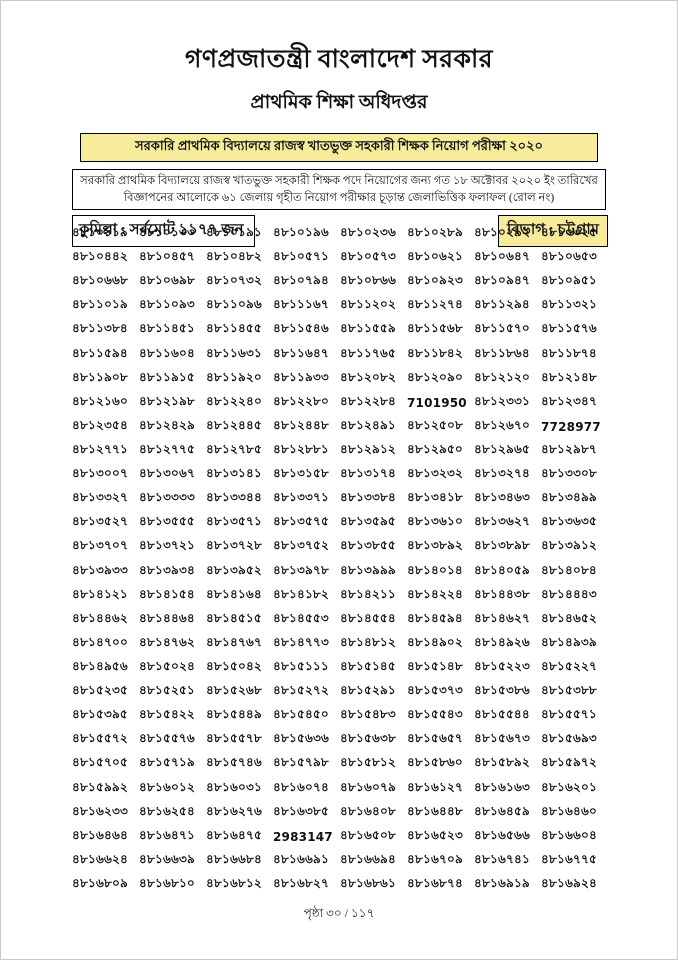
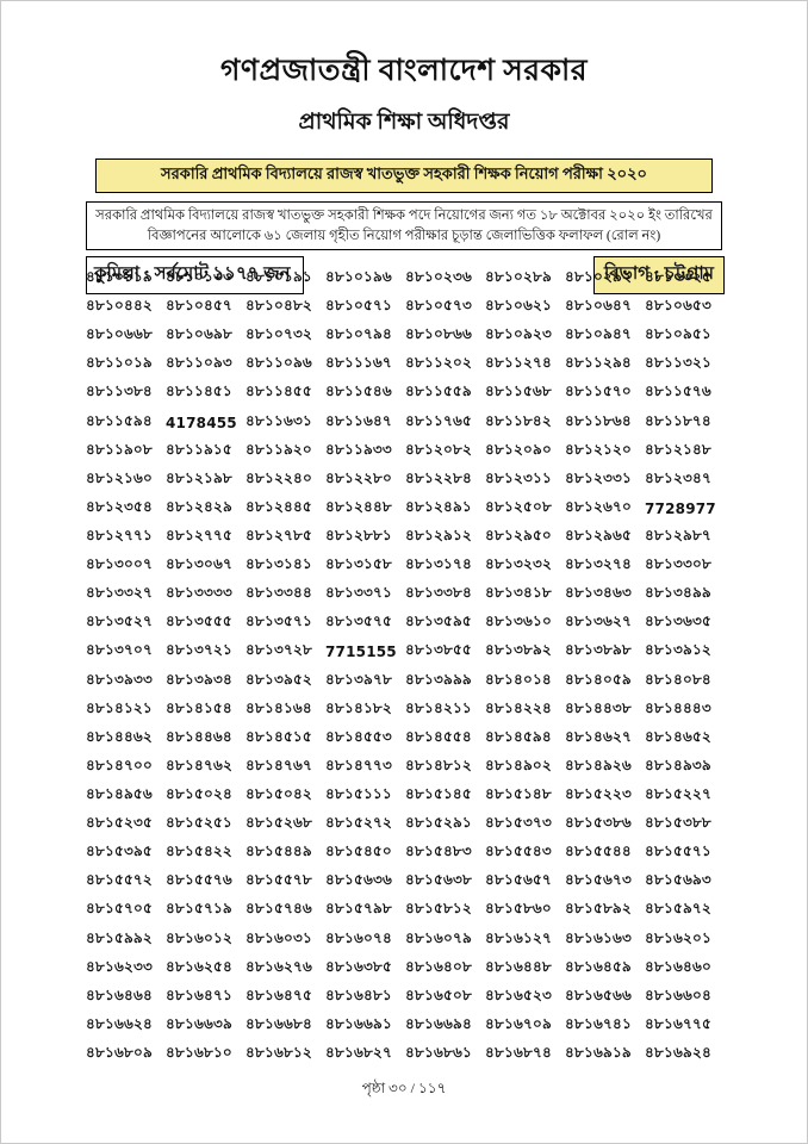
  গণপ্রজাতন্ত্রী বাংলাদেশ সরকার
  প্রাথমিক শিক্ষা অধিদপ্তর
  সরকারি প্রাথমিক বিদ্যালয়ে রাজস্ব খাতভুক্ত সহকারী শিক্ষক নিয়োগ পরীক্ষা ২০২০
  সরকারি প্রাথমিক বিদ্যালয়ে রাজস্ব খাতভুক্ত সহকারী শিক্ষক পদে নিয়োগের জন্য গত ১৮ অক্টোবর ২০২০ ইং তারিখের
  বিজ্ঞাপনের আলোকে ৬১ জেলায় গৃহীত নিয়োগ পরীক্ষার চূড়ান্ত জেলাভিত্তিক ফলাফল (রোল নং)
  কুমিল্লা : সর্বমোট ১১৭৭ জন
  বিভাগ : চট্টগ্রাম
  ৪৮১০১১৯
  ৪৮১০১৩৩
  ৪৮১০১৯১
  ৪৮১০১৯৬
  ৪৮১০২৩৬
  ৪৮১০২৮৯
  ৪৮১০২৯২
  ৪৮১০৩২৫
  ৪৮১০৪৪২
  ৪৮১০৪৫৭
  ৪৮১০৪৮২
  ৪৮১০৫৭১
  ৪৮১০৫৭৩
  ৪৮১০৬২১
  ৪৮১০৬৪৭
  ৪৮১০৬৫৩
  ৪৮১০৬৬৮
  ৪৮১০৬৯৮
  ৪৮১০৭৩২
  ৪৮১০৭৯৪
  ৪৮১০৮৬৬
  ৪৮১০৯২৩
  ৪৮১০৯৪৭
  ৪৮১০৯৫১
  ৪৮১১০১৯
  ৪৮১১০৯৩
  ৪৮১১০৯৬
  ৪৮১১১৬৭
  ৪৮১১২০২
  ৪৮১১২৭৪
  ৪৮১১২৯৪
  ৪৮১১৩২১
  ৪৮১১৩৮৪
  ৪৮১১৪৫১
  ৪৮১১৪৫৫
  ৪৮১১৫৪৬
  ৪৮১১৫৫৯
  ৪৮১১৫৬৮
  ৪৮১১৫৭০
  ৪৮১১৫৭৬
  ৪৮১১৫৯৪
- ৪৮১১৬০৪
+ 4178455
  ৪৮১১৬৩১
  ৪৮১১৬৪৭
  ৪৮১১৭৬৫
  ৪৮১১৮৪২
  ৪৮১১৮৬৪
  ৪৮১১৮৭৪
  ৪৮১১৯০৮
  ৪৮১১৯১৫
  ৪৮১১৯২০
  ৪৮১১৯৩৩
  ৪৮১২০৮২
  ৪৮১২০৯০
  ৪৮১২১২০
  ৪৮১২১৪৮
  ৪৮১২১৬০
  ৪৮১২১৯৮
  ৪৮১২২৪০
  ৪৮১২২৮০
  ৪৮১২২৮৪
- 7101950
+ ৪৮১২৩১১
  ৪৮১২৩৩১
  ৪৮১২৩৪৭
  ৪৮১২৩৫৪
  ৪৮১২৪২৯
  ৪৮১২৪৪৫
  ৪৮১২৪৪৮
  ৪৮১২৪৯১
  ৪৮১২৫০৮
  ৪৮১২৬৭০
  7728977
  ৪৮১২৭৭১
  ৪৮১২৭৭৫
  ৪৮১২৭৮৫
  ৪৮১২৮৮১
  ৪৮১২৯১২
  ৪৮১২৯৫০
  ৪৮১২৯৬৫
  ৪৮১২৯৮৭
  ৪৮১৩০০৭
  ৪৮১৩০৬৭
  ৪৮১৩১৪১
  ৪৮১৩১৫৮
  ৪৮১৩১৭৪
  ৪৮১৩২৩২
  ৪৮১৩২৭৪
  ৪৮১৩৩০৮
  ৪৮১৩৩২৭
  ৪৮১৩৩৩৩
  ৪৮১৩৩৪৪
  ৪৮১৩৩৭১
  ৪৮১৩৩৮৪
  ৪৮১৩৪১৮
  ৪৮১৩৪৬৩
  ৪৮১৩৪৯৯
  ৪৮১৩৫২৭
  ৪৮১৩৫৫৫
  ৪৮১৩৫৭১
  ৪৮১৩৫৭৫
  ৪৮১৩৫৯৫
  ৪৮১৩৬১০
  ৪৮১৩৬২৭
  ৪৮১৩৬৩৫
  ৪৮১৩৭০৭
  ৪৮১৩৭২১
  ৪৮১৩৭২৮
- ৪৮১৩৭৫২
+ 7715155
  ৪৮১৩৮৫৫
  ৪৮১৩৮৯২
  ৪৮১৩৮৯৮
  ৪৮১৩৯১২
  ৪৮১৩৯৩৩
  ৪৮১৩৯৩৪
  ৪৮১৩৯৫২
  ৪৮১৩৯৭৮
  ৪৮১৩৯৯৯
  ৪৮১৪০১৪
  ৪৮১৪০৫৯
  ৪৮১৪০৮৪
  ৪৮১৪১২১
  ৪৮১৪১৫৪
  ৪৮১৪১৬৪
  ৪৮১৪১৮২
  ৪৮১৪২১১
  ৪৮১৪২২৪
  ৪৮১৪৪৩৮
  ৪৮১৪৪৪৩
  ৪৮১৪৪৬২
  ৪৮১৪৪৬৪
  ৪৮১৪৫১৫
  ৪৮১৪৫৫৩
  ৪৮১৪৫৫৪
  ৪৮১৪৫৯৪
  ৪৮১৪৬২৭
  ৪৮১৪৬৫২
  ৪৮১৪৭০০
  ৪৮১৪৭৬২
  ৪৮১৪৭৬৭
  ৪৮১৪৭৭৩
  ৪৮১৪৮১২
  ৪৮১৪৯০২
  ৪৮১৪৯২৬
  ৪৮১৪৯৩৯
  ৪৮১৪৯৫৬
  ৪৮১৫০২৪
  ৪৮১৫০৪২
  ৪৮১৫১১১
  ৪৮১৫১৪৫
  ৪৮১৫১৪৮
  ৪৮১৫২২৩
  ৪৮১৫২২৭
  ৪৮১৫২৩৫
  ৪৮১৫২৫১
  ৪৮১৫২৬৮
  ৪৮১৫২৭২
  ৪৮১৫২৯১
  ৪৮১৫৩৭৩
  ৪৮১৫৩৮৬
  ৪৮১৫৩৮৮
  ৪৮১৫৩৯৫
  ৪৮১৫৪২২
  ৪৮১৫৪৪৯
  ৪৮১৫৪৫০
  ৪৮১৫৪৮৩
  ৪৮১৫৫৪৩
  ৪৮১৫৫৪৪
  ৪৮১৫৫৭১
  ৪৮১৫৫৭২
  ৪৮১৫৫৭৬
  ৪৮১৫৫৭৮
  ৪৮১৫৬৩৬
  ৪৮১৫৬৩৮
  ৪৮১৫৬৫৭
  ৪৮১৫৬৭৩
  ৪৮১৫৬৯৩
  ৪৮১৫৭০৫
  ৪৮১৫৭১৯
  ৪৮১৫৭৪৬
  ৪৮১৫৭৯৮
  ৪৮১৫৮১২
  ৪৮১৫৮৬০
  ৪৮১৫৮৯২
  ৪৮১৫৯৭২
  ৪৮১৫৯৯২
  ৪৮১৬০১২
  ৪৮১৬০৩১
  ৪৮১৬০৭৪
  ৪৮১৬০৭৯
  ৪৮১৬১২৭
  ৪৮১৬১৬৩
  ৪৮১৬২০১
  ৪৮১৬২৩৩
  ৪৮১৬২৫৪
  ৪৮১৬২৭৬
  ৪৮১৬৩৮৫
  ৪৮১৬৪০৮
  ৪৮১৬৪৪৮
  ৪৮১৬৪৫৯
  ৪৮১৬৪৬০
  ৪৮১৬৪৬৪
  ৪৮১৬৪৭১
  ৪৮১৬৪৭৫
- 2983147
+ ৪৮১৬৪৮১
  ৪৮১৬৫০৮
  ৪৮১৬৫২৩
  ৪৮১৬৫৬৬
  ৪৮১৬৬০৪
  ৪৮১৬৬২৪
  ৪৮১৬৬৩৯
  ৪৮১৬৬৮৪
  ৪৮১৬৬৯১
  ৪৮১৬৬৯৪
  ৪৮১৬৭০৯
  ৪৮১৬৭৪১
  ৪৮১৬৭৭৫
  ৪৮১৬৮০৯
  ৪৮১৬৮১০
  ৪৮১৬৮১২
  ৪৮১৬৮২৭
  ৪৮১৬৮৬১
  ৪৮১৬৮৭৪
  ৪৮১৬৯১৯
  ৪৮১৬৯২৪
  পৃষ্ঠা ৩০ / ১১৭
